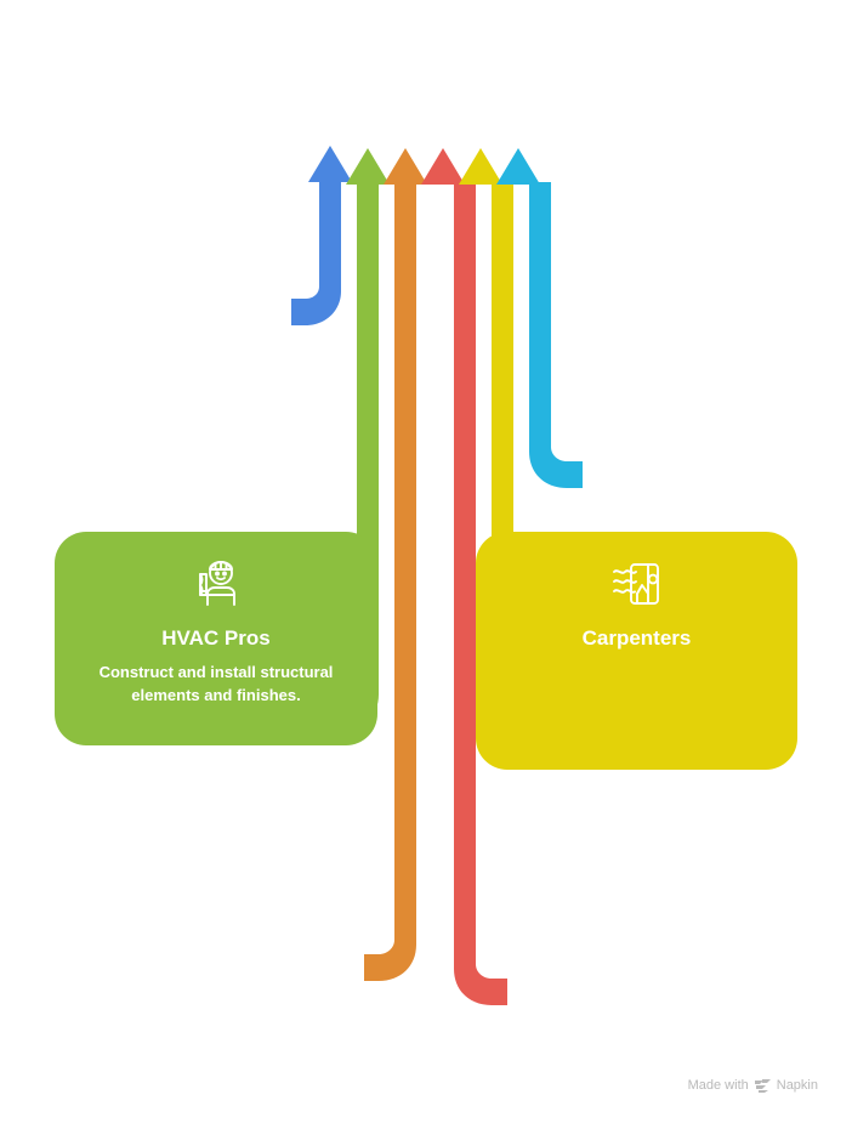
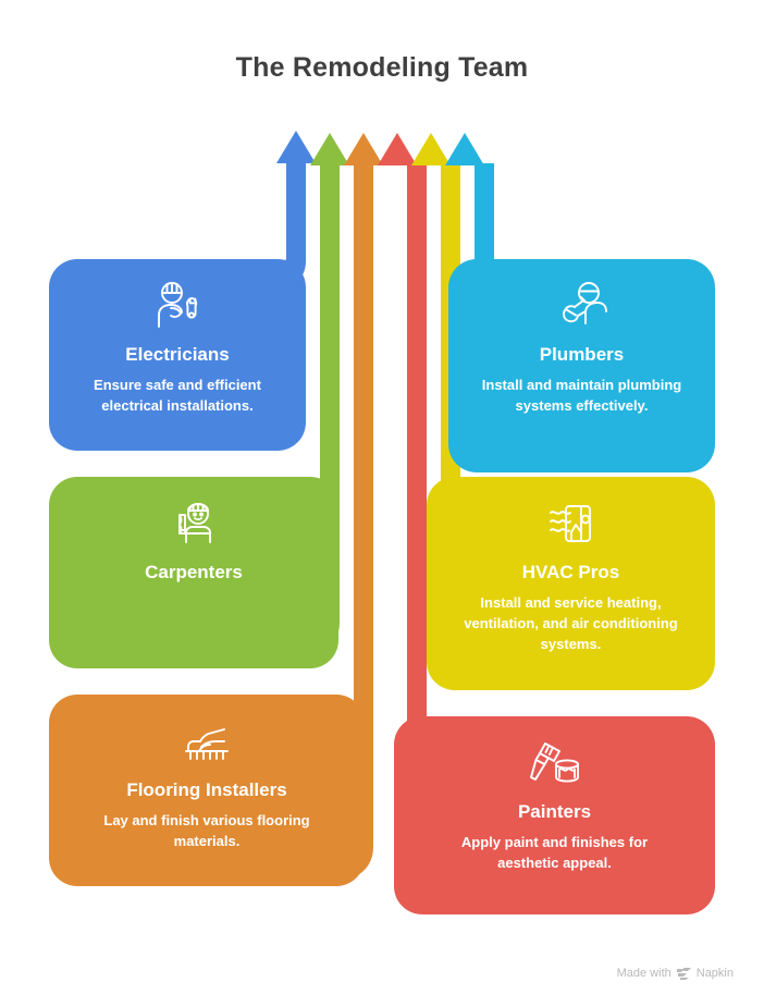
+ The Remodeling Team
+ Electricians
+ Ensure safe and efficient electrical installations.
+ Plumbers
+ Install and maintain plumbing systems effectively.
- HVAC Pros
+ Carpenters
- Construct and install structural elements and finishes.
- Carpenters
+ HVAC Pros
+ Install and service heating, ventilation, and air conditioning systems.
+ Flooring Installers
+ Lay and finish various flooring materials.
+ Painters
+ Apply paint and finishes for aesthetic appeal.
  Made with
  Napkin
